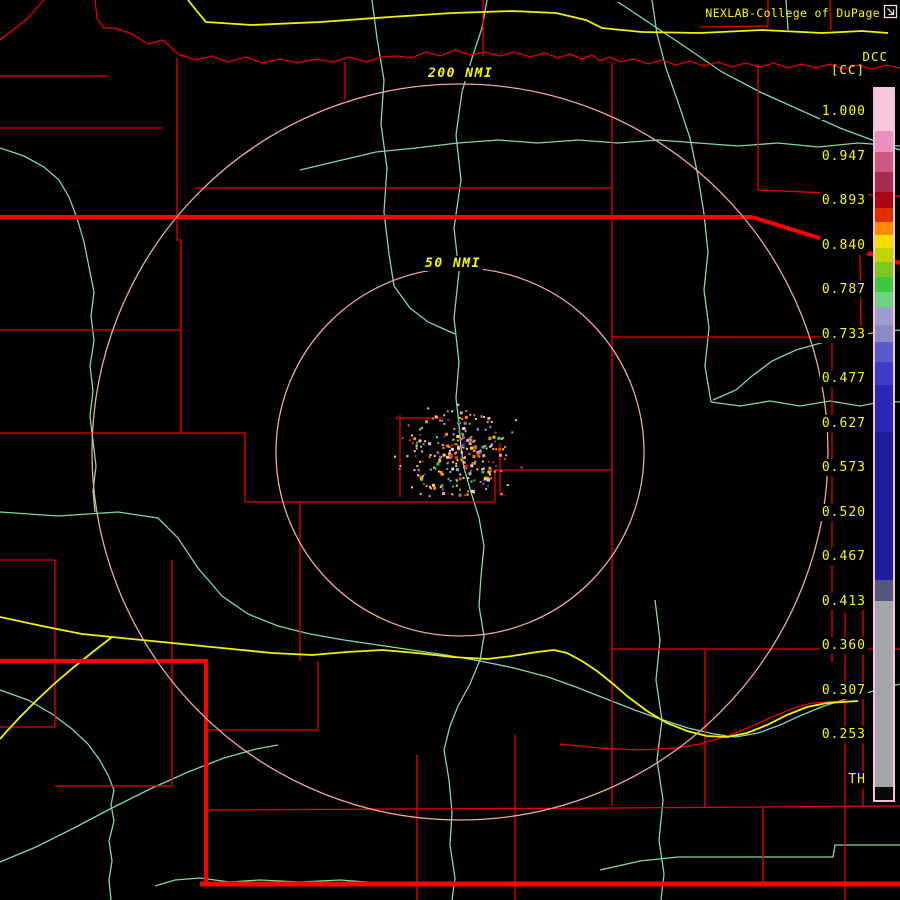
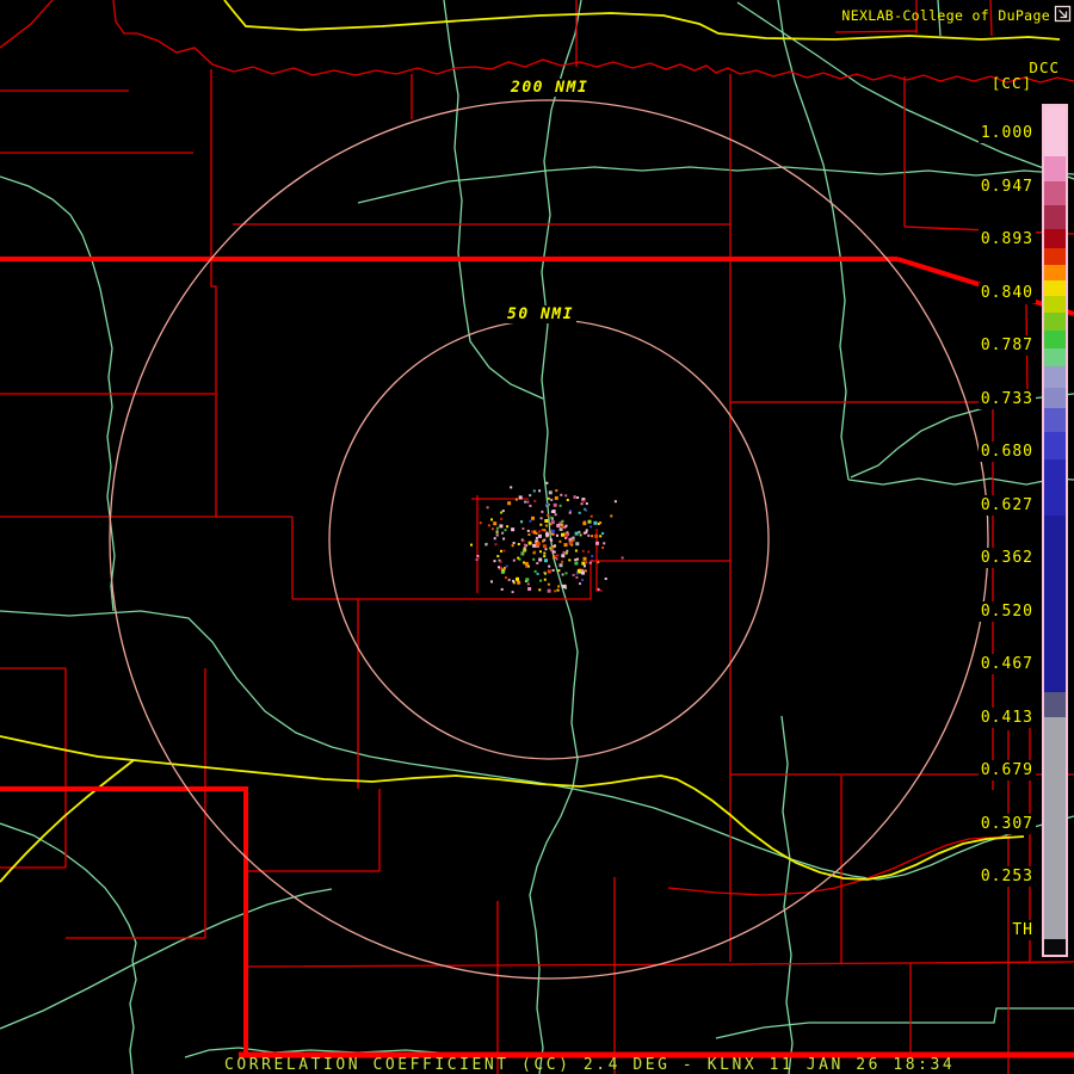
  NEXLAB-College of DuPage
  DCC
  [CC]
  1.000
  0.947
  0.893
  0.840
  0.787
  0.733
- 0.477
+ 0.680
  0.627
- 0.573
+ 0.362
  0.520
  0.467
  0.413
- 0.360
+ 0.679
  0.307
  0.253
  TH
  200 NMI
  50 NMI
+ CORRELATION COEFFICIENT (CC) 2.4 DEG - KLNX 11 JAN 26 18:34
